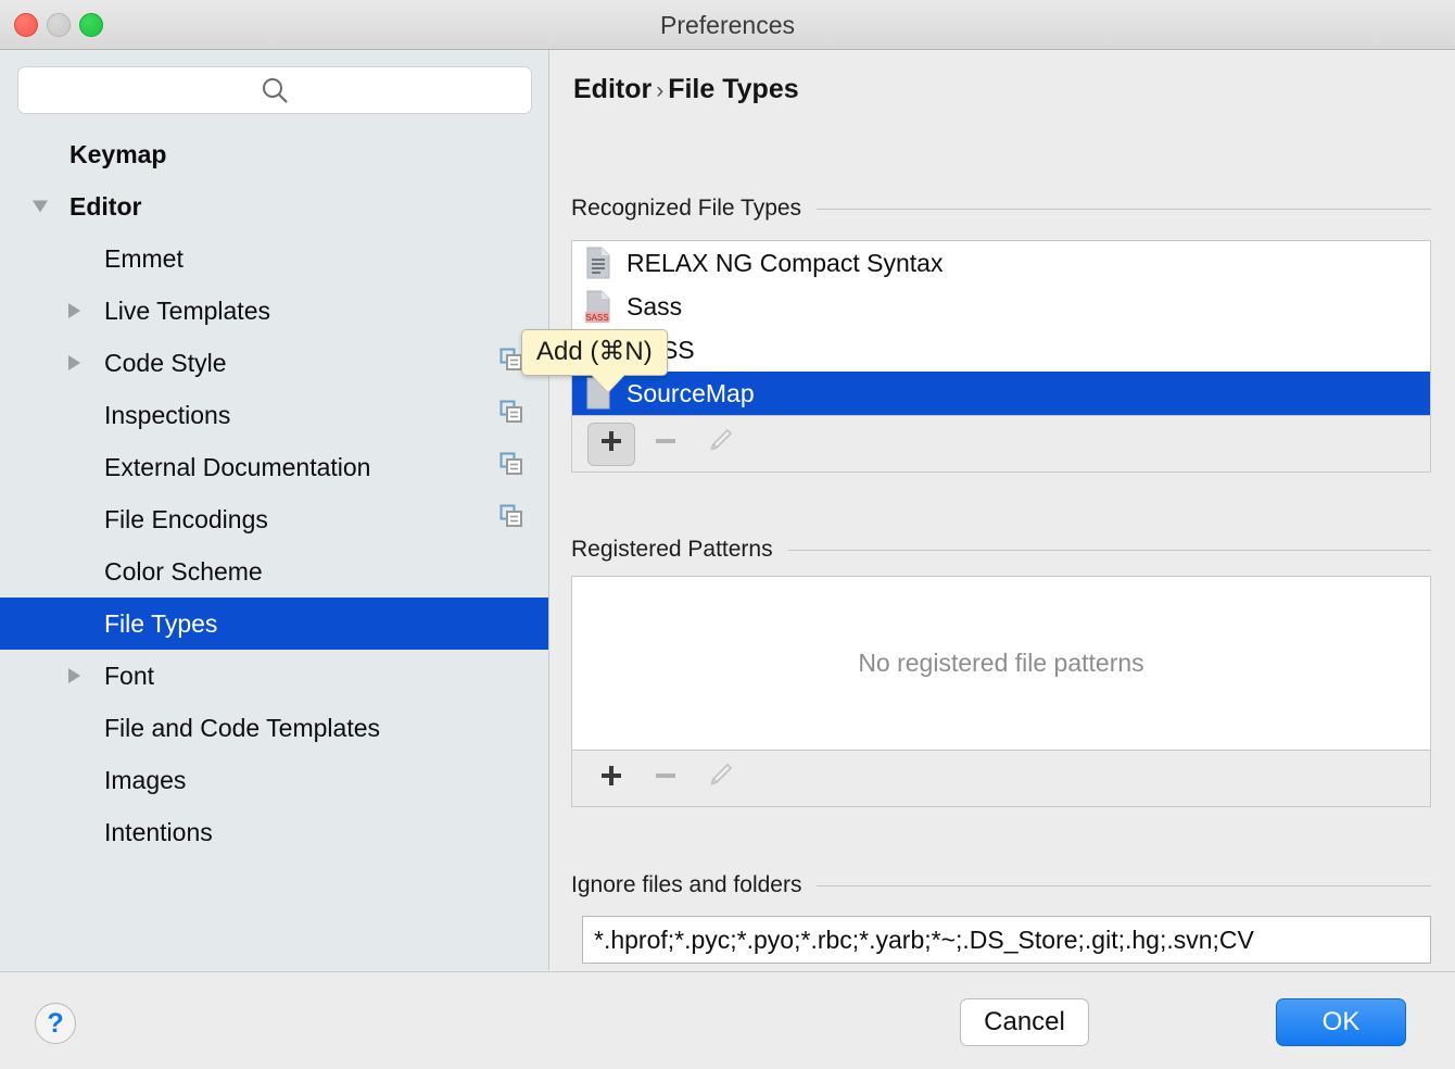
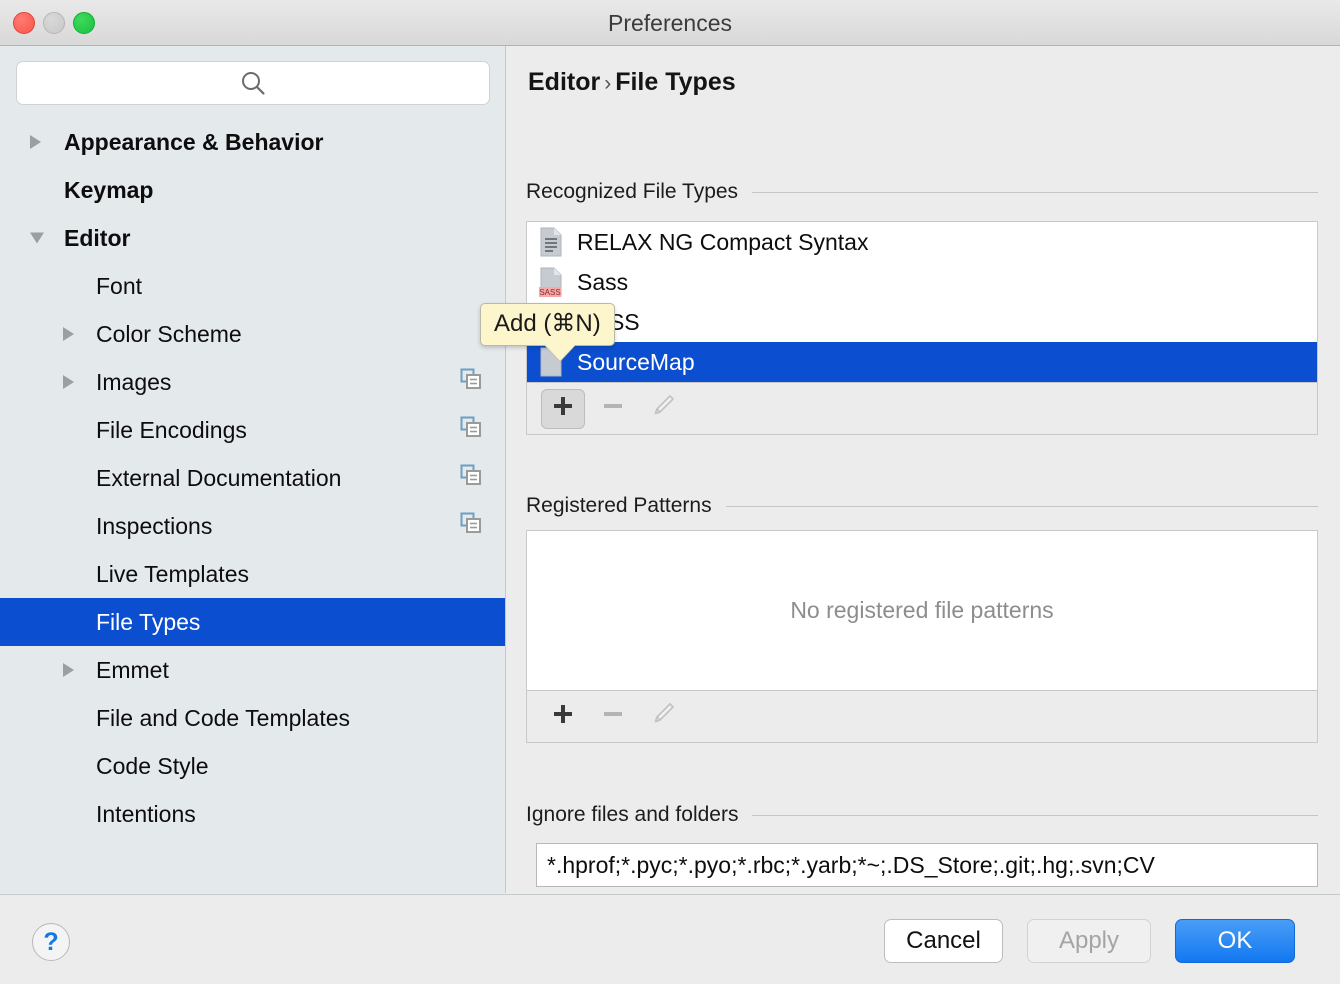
  Preferences
+ Appearance & Behavior
  Keymap
  Editor
- Emmet
+ Font
- Live Templates
+ Color Scheme
- Code Style
+ Images
- Inspections
+ File Encodings
  External Documentation
- File Encodings
+ Inspections
- Color Scheme
+ Live Templates
  File Types
- Font
+ Emmet
  File and Code Templates
- Images
+ Code Style
  Intentions
  Editor › File Types
  Recognized File Types
  RELAX NG Compact Syntax
  SASS
  Sass
  SourceMap
  Registered Patterns
  No registered file patterns
  Ignore files and folders
  *.hprof;*.pyc;*.pyo;*.rbc;*.yarb;*~;.DS_Store;.git;.hg;.svn;CV
  Add (⌘N)
  ?
  Cancel
+ Apply
  OK
